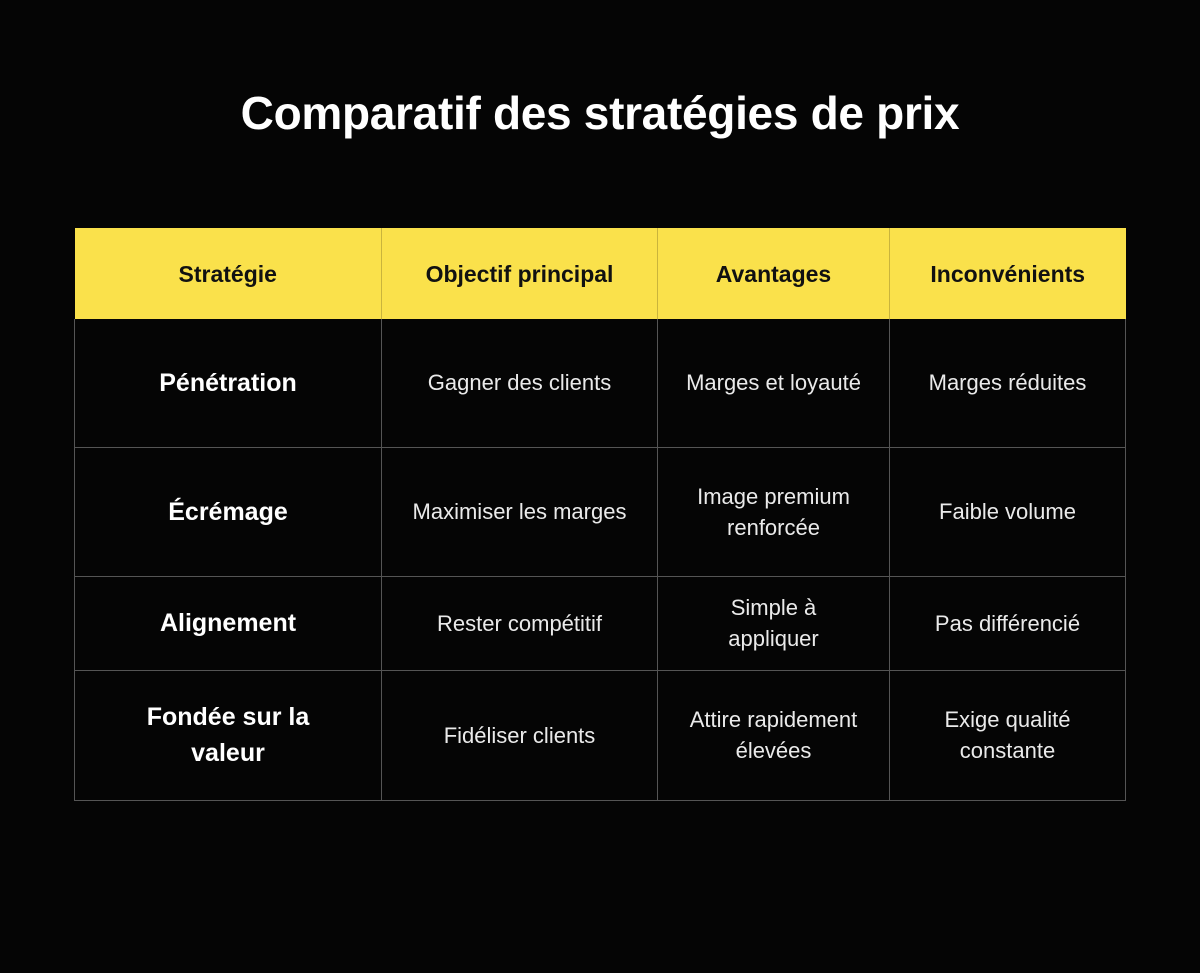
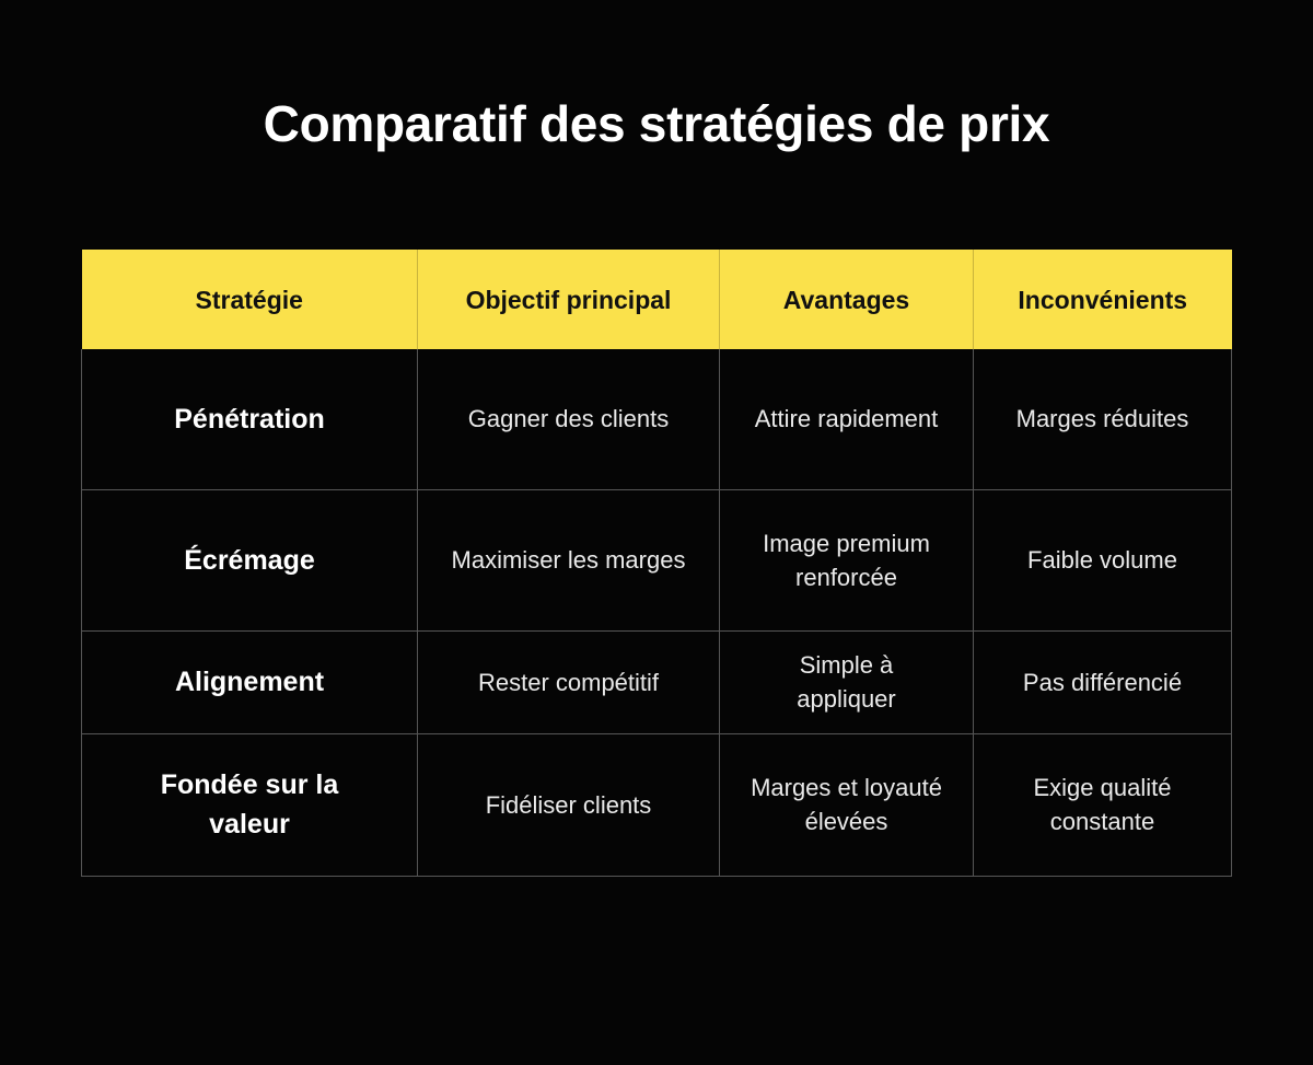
  Comparatif des stratégies de prix
  Stratégie	Objectif principal	Avantages	Inconvénients
- Pénétration	Gagner des clients	Marges et loyauté	Marges réduites
+ Pénétration	Gagner des clients	Attire rapidement	Marges réduites
  Écrémage	Maximiser les marges	Image premium renforcée	Faible volume
  Alignement	Rester compétitif	Simple à appliquer	Pas différencié
- Fondée sur la valeur	Fidéliser clients	Attire rapidement élevées	Exige qualité constante
+ Fondée sur la valeur	Fidéliser clients	Marges et loyauté élevées	Exige qualité constante
